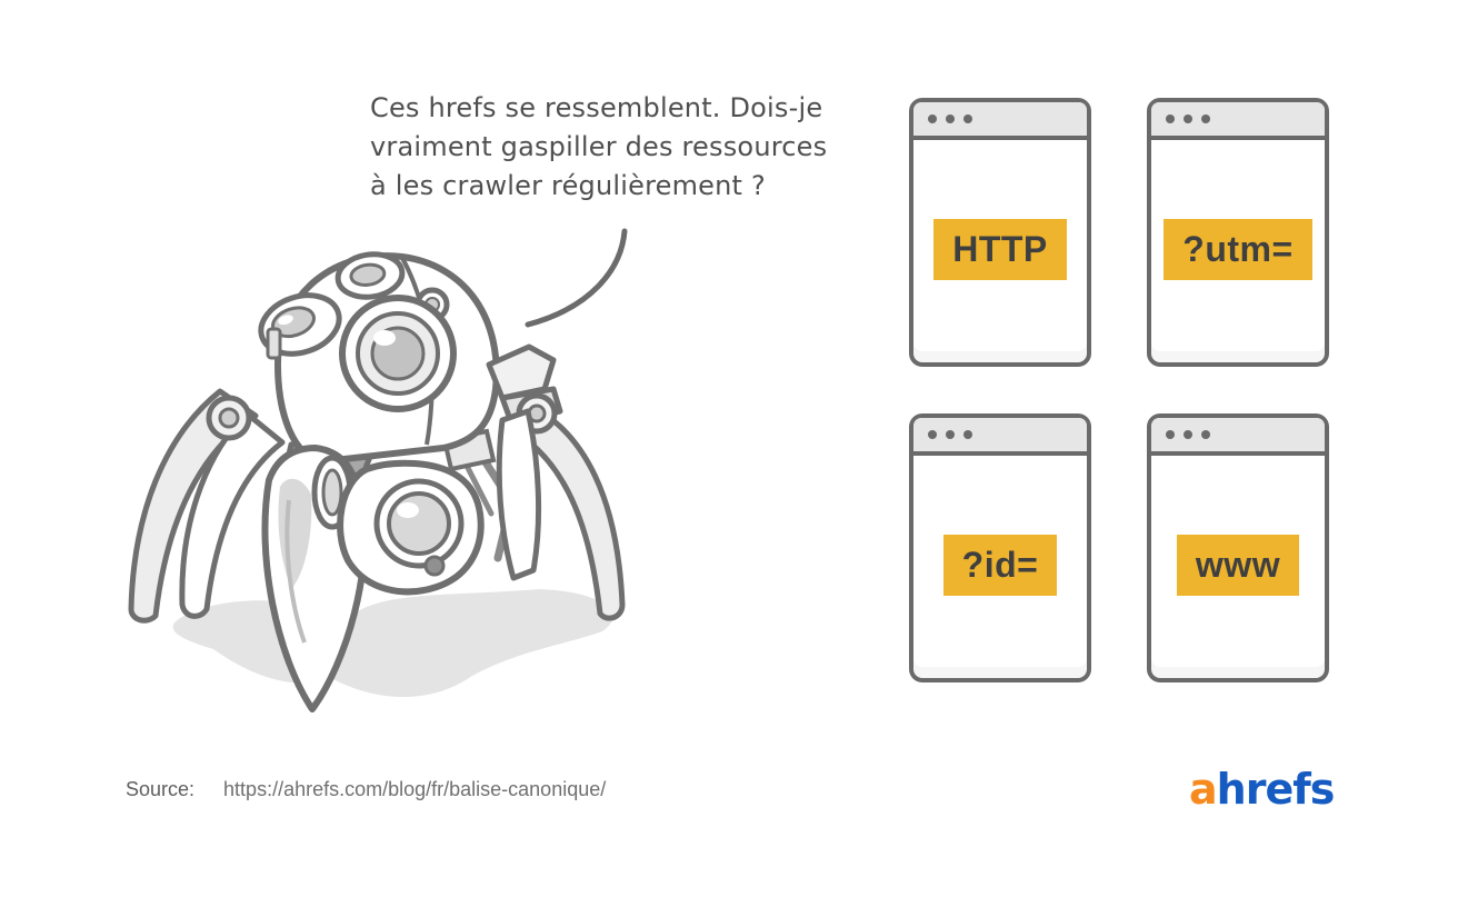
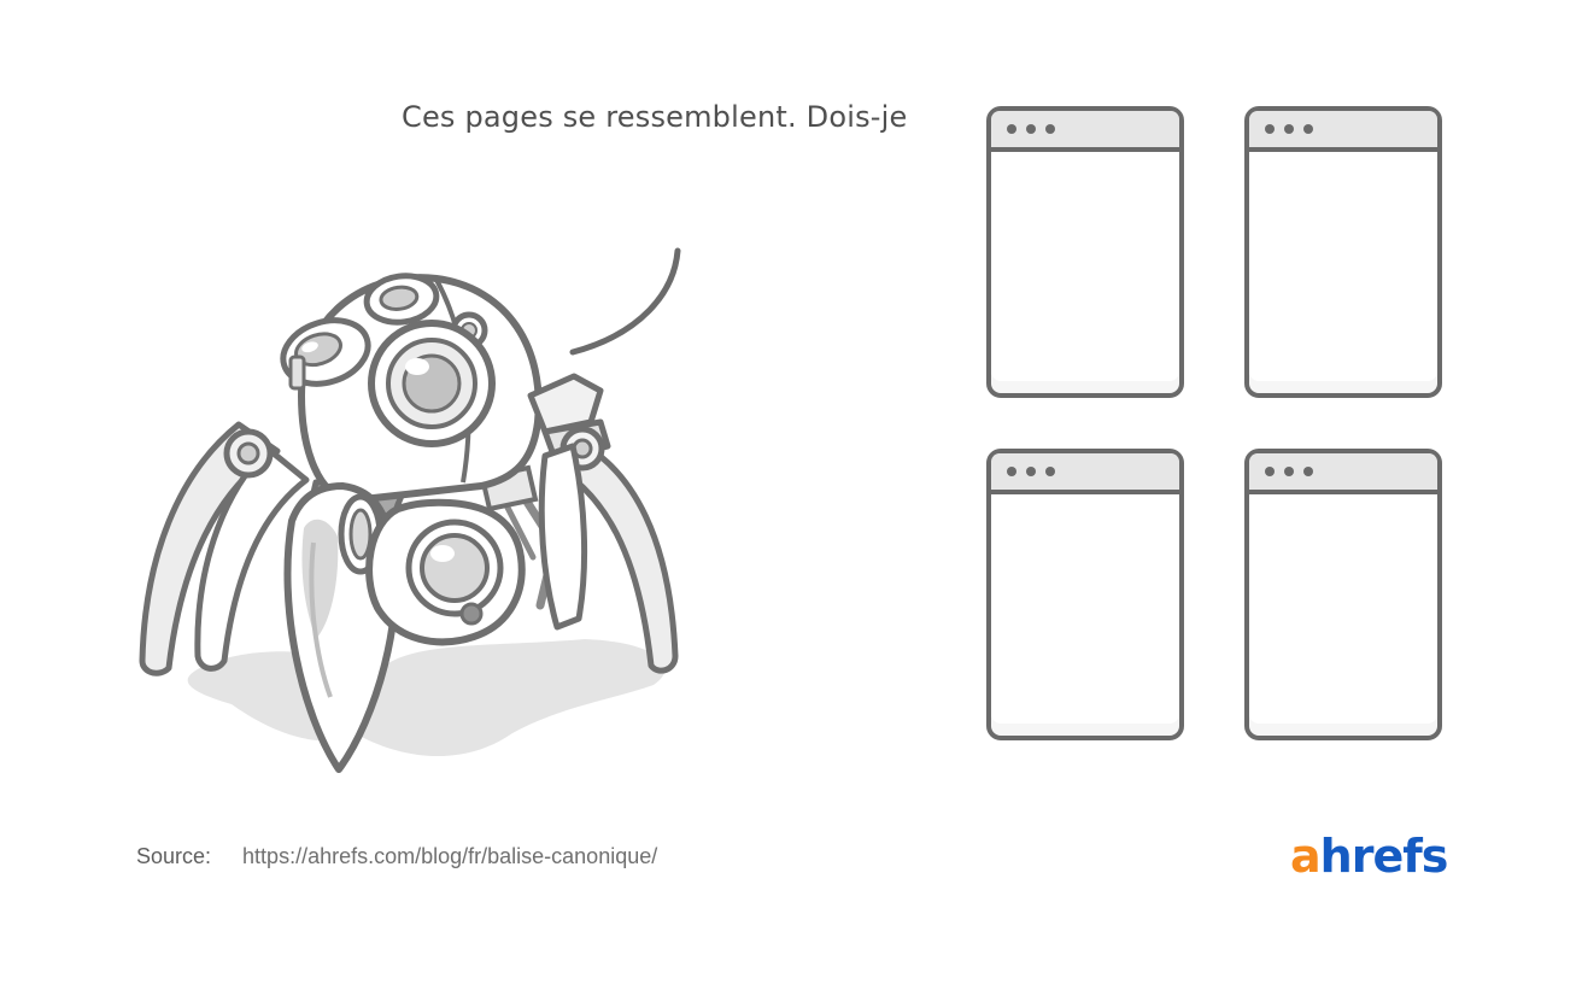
- Ces hrefs se ressemblent. Dois-je
+ Ces pages se ressemblent. Dois-je
- vraiment gaspiller des ressources
- à les crawler régulièrement ?
- HTTP
- ?utm=
- ?id=
- www
  Source: https://ahrefs.com/blog/fr/balise-canonique/
  ahrefs
